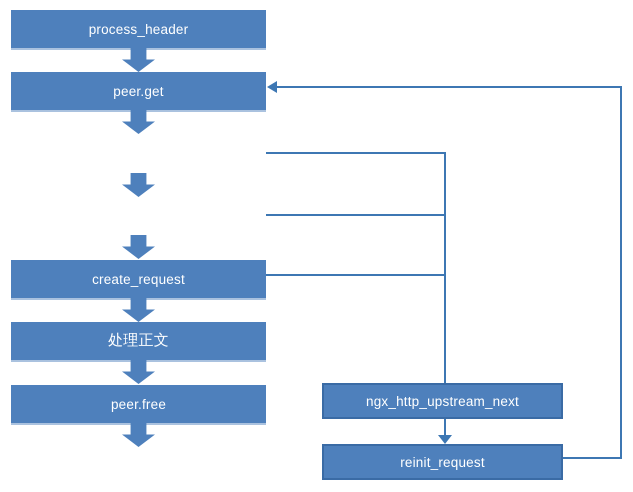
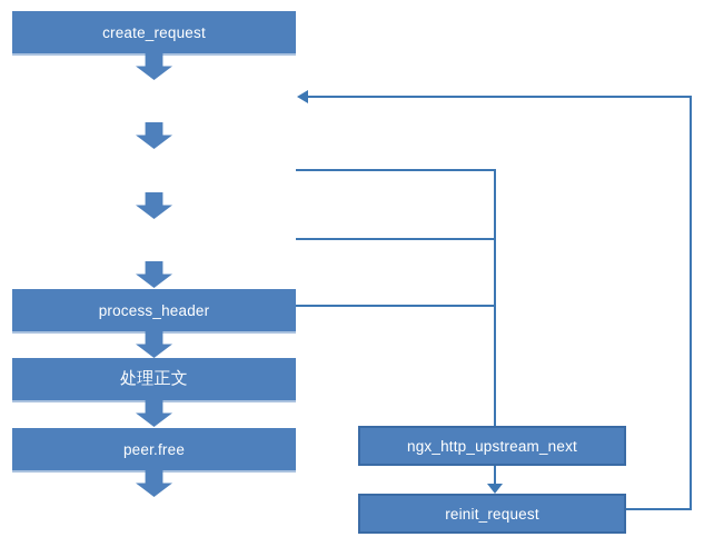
- process_header
+ create_request
- peer.get
- create_request
+ process_header
  处理正文
  peer.free
  ngx_http_upstream_next
  reinit_request
